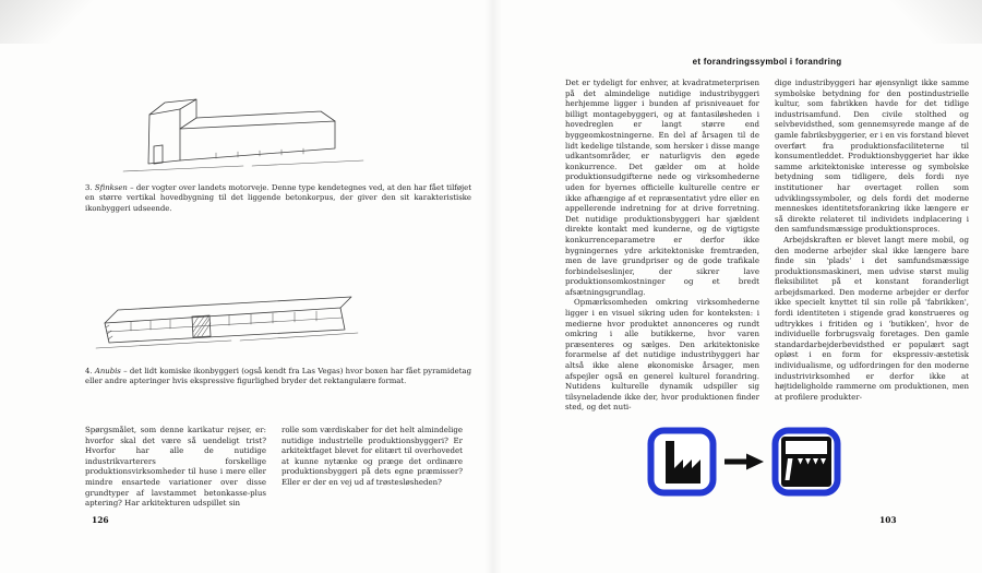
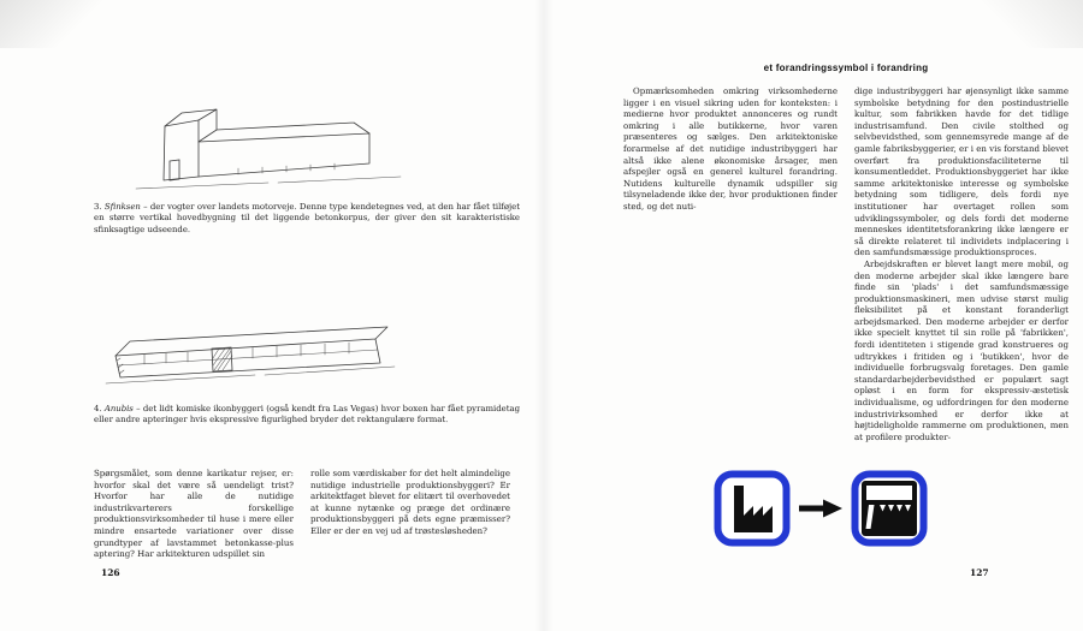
- 3. Sfinksen – der vogter over landets motorveje. Denne type kendetegnes ved, at den har fået tilføjet en større vertikal hovedbygning til det liggende betonkorpus, der giver den sit karakteristiske ikonbyggeri udseende.
+ 3. Sfinksen – der vogter over landets motorveje. Denne type kendetegnes ved, at den har fået tilføjet en større vertikal hovedbygning til det liggende betonkorpus, der giver den sit karakteristiske sfinksagtige udseende.
  4. Anubis – det lidt komiske ikonbyggeri (også kendt fra Las Vegas) hvor boxen har fået pyramidetag eller andre apteringer hvis ekspressive figurlighed bryder det rektangulære format.
  Spørgsmålet, som denne karikatur rejser, er: hvorfor skal det være så uendeligt trist? Hvorfor har alle de nutidige industrikvarterers forskellige produktionsvirksomheder til huse i mere eller mindre ensartede variationer over disse grundtyper af lavstammet betonkasse-plus aptering? Har arkitekturen udspillet sin
  rolle som værdiskaber for det helt almindelige nutidige industrielle produktionsbyggeri? Er arkitektfaget blevet for elitært til overhovedet at kunne nytænke og præge det ordinære produktionsbyggeri på dets egne præmisser? Eller er der en vej ud af trøstesløsheden?
  126
  et forandringssymbol i forandring
- Det er tydeligt for enhver, at kvadratmeterprisen på det almindelige nutidige industribyggeri herhjemme ligger i bunden af prisniveauet for billigt montagebyggeri, og at fantasiløsheden i hovedreglen er langt større end byggeomkostningerne. En del af årsagen til de lidt kedelige tilstande, som hersker i disse mange udkantsområder, er naturligvis den øgede konkurrence. Det gælder om at holde produktionsudgifterne nede og virksomhederne uden for byernes officielle kulturelle centre er ikke afhængige af et repræsentativt ydre eller en appellerende indretning for at drive forretning. Det nutidige produktionsbyggeri har sjældent direkte kontakt med kunderne, og de vigtigste konkurrenceparametre er derfor ikke bygningernes ydre arkitektoniske fremtræden, men de lave grundpriser og de gode trafikale forbindelseslinjer, der sikrer lave produktionsomkostninger og et bredt afsætningsgrundlag.
  Opmærksomheden omkring virksomhederne ligger i en visuel sikring uden for konteksten: i medierne hvor produktet annonceres og rundt omkring i alle butikkerne, hvor varen præsenteres og sælges. Den arkitektoniske forarmelse af det nutidige industribyggeri har altså ikke alene økonomiske årsager, men afspejler også en generel kulturel forandring. Nutidens kulturelle dynamik udspiller sig tilsyneladende ikke der, hvor produktionen finder sted, og det nuti-
  dige industribyggeri har øjensynligt ikke samme symbolske betydning for den postindustrielle kultur, som fabrikken havde for det tidlige industrisamfund. Den civile stolthed og selvbevidsthed, som gennemsyrede mange af de gamle fabriksbyggerier, er i en vis forstand blevet overført fra produktionsfaciliteterne til konsumentleddet. Produktionsbyggeriet har ikke samme arkitektoniske interesse og symbolske betydning som tidligere, dels fordi nye institutioner har overtaget rollen som udviklingssymboler, og dels fordi det moderne menneskes identitetsforankring ikke længere er så direkte relateret til individets indplacering i den samfundsmæssige produktionsproces.
  Arbejdskraften er blevet langt mere mobil, og den moderne arbejder skal ikke længere bare finde sin 'plads' i det samfundsmæssige produktionsmaskineri, men udvise størst mulig fleksibilitet på et konstant foranderligt arbejdsmarked. Den moderne arbejder er derfor ikke specielt knyttet til sin rolle på 'fabrikken', fordi identiteten i stigende grad konstrueres og udtrykkes i fritiden og i 'butikken', hvor de individuelle forbrugsvalg foretages. Den gamle standardarbejderbevidsthed er populært sagt opløst i en form for ekspressiv-æstetisk individualisme, og udfordringen for den moderne industrivirksomhed er derfor ikke at højtideligholde rammerne om produktionen, men at profilere produkter-
- 103
+ 127
